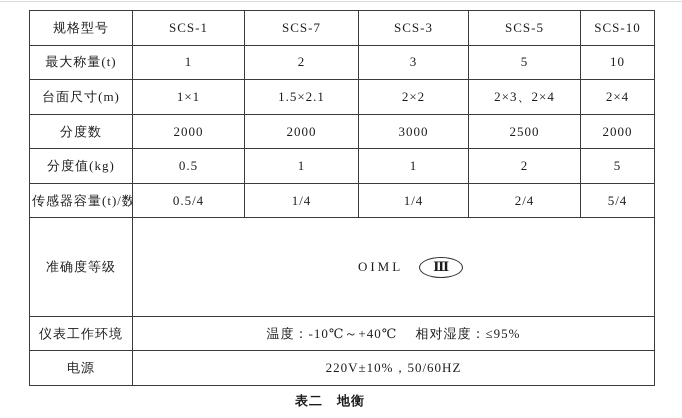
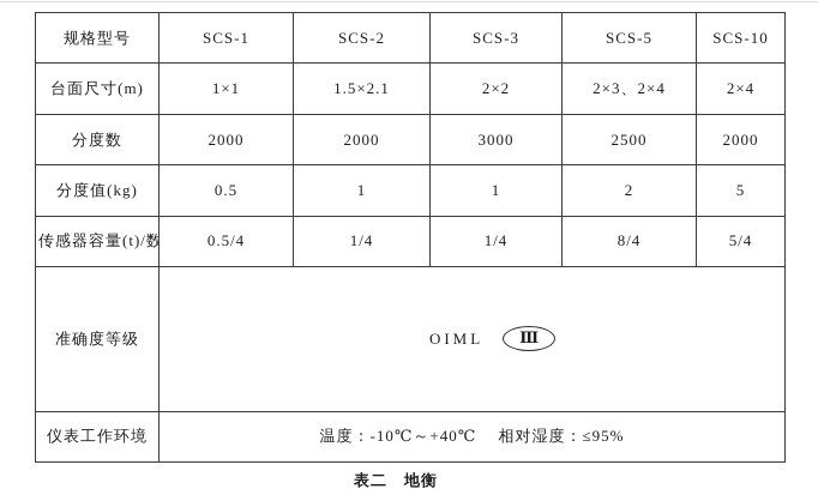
- 规格型号	SCS-1	SCS-7	SCS-3	SCS-5	SCS-10
+ 规格型号	SCS-1	SCS-2	SCS-3	SCS-5	SCS-10
- 最大称量(t)	1	2	3	5	10
  台面尺寸(m)	1×1	1.5×2.1	2×2	2×3、2×4	2×4
  分度数	2000	2000	3000	2500	2000
  分度值(kg)	0.5	1	1	2	5
- 传感器容量(t)/数	0.5/4	1/4	1/4	2/4	5/4
+ 传感器容量(t)/数	0.5/4	1/4	1/4	8/4	5/4
  准确度等级	OIML Ⅲ
  仪表工作环境	温度：-10℃～+40℃ 相对湿度：≤95%
- 电源	220V±10%，50/60HZ
  表二 地衡
